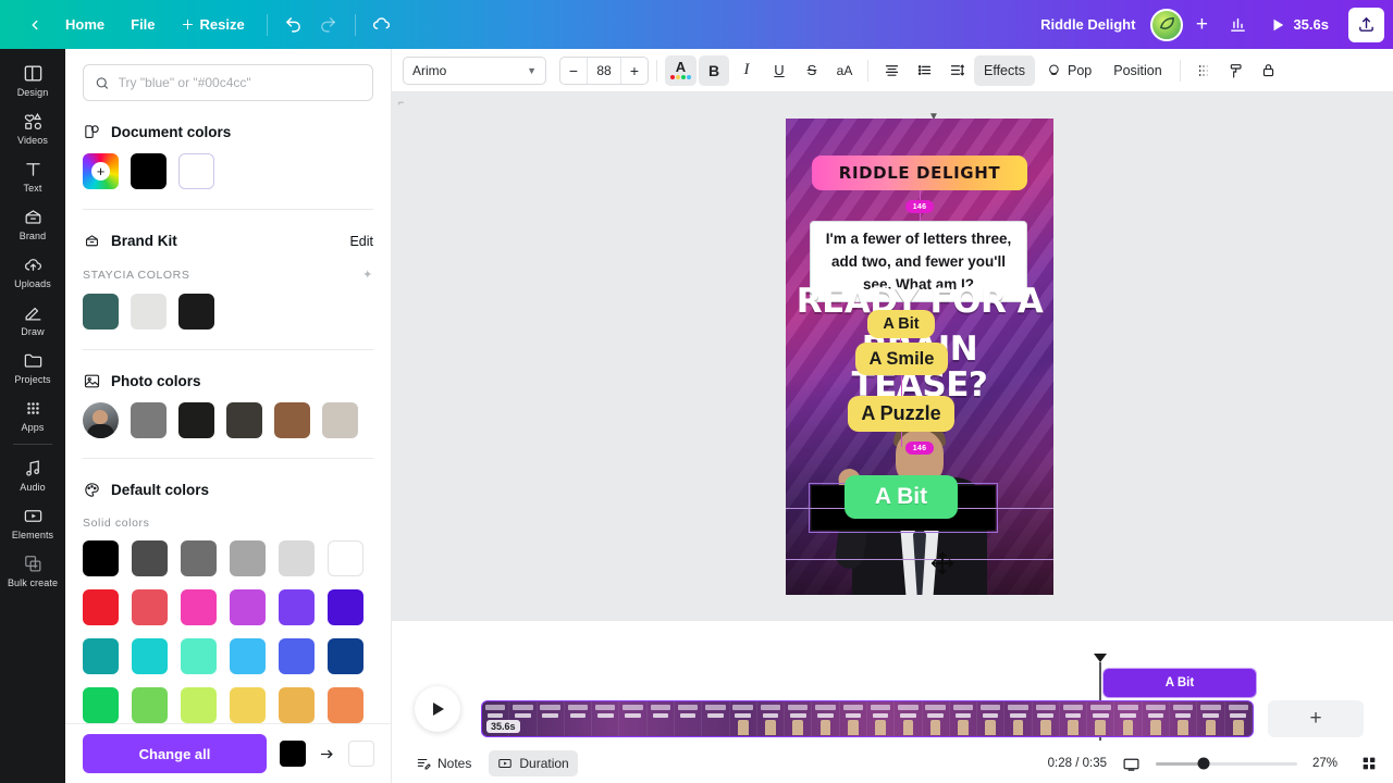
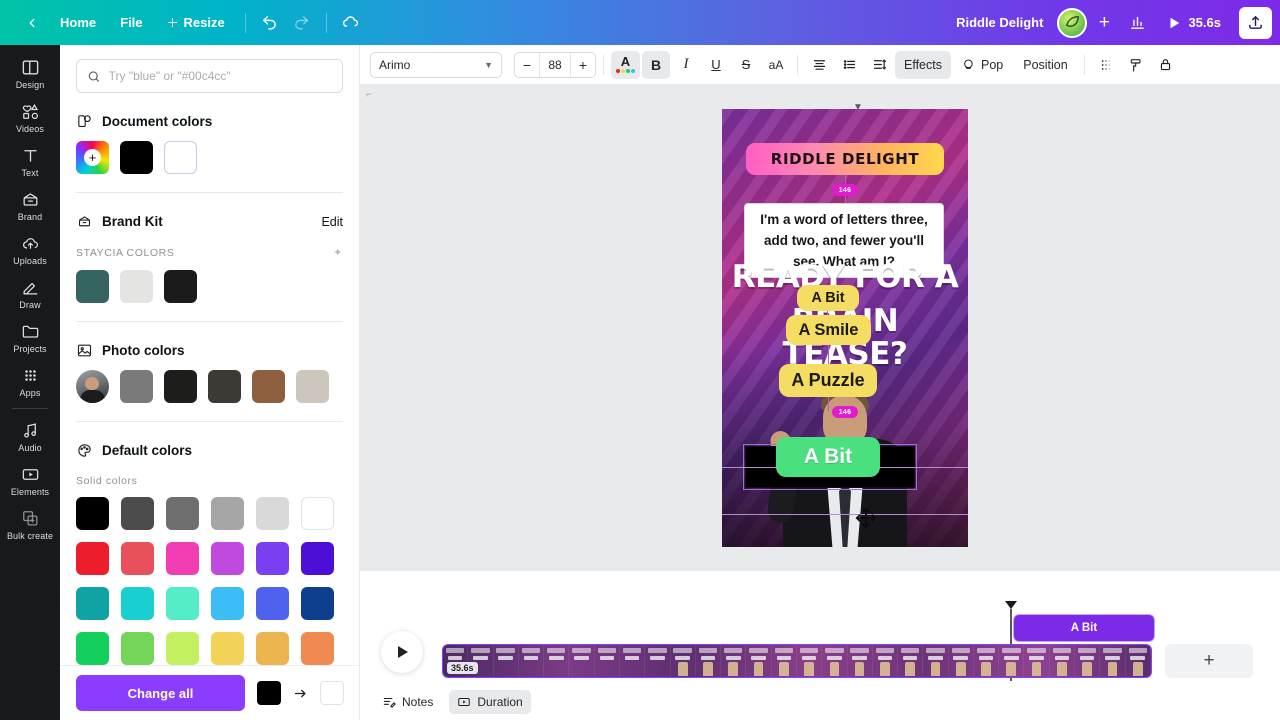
  Home
  File
  Resize
  Riddle Delight
  +
  35.6s
  Design
  Videos
  Text
  Brand
  Uploads
  Draw
  Projects
  Apps
  Audio
  Elements
  Bulk create
  Try "blue" or "#00c4cc"
  Document colors
  +
  Brand Kit
  Edit
  STAYCIA COLORS
  ✦
  Photo colors
  Default colors
  Solid colors
  Change all
  Arimo
  ▼
  −
  88
  +
  A
  B
  I
  U
  S
  aA
  Effects
  Pop
  Position
  ⌐
  ▼
  RIDDLE DELIGHT
- I'm a fewer of letters three, add two, and fewer you'll see. What am I?
+ I'm a word of letters three, add two, and fewer you'll see. What am I?
  READY FOR A
  A Bit
  A Smile
  A Puzzle
  A Bit
  A Bit
  35.6s
  +
  Notes
  Duration
- 0:28 / 0:35
- 27%
